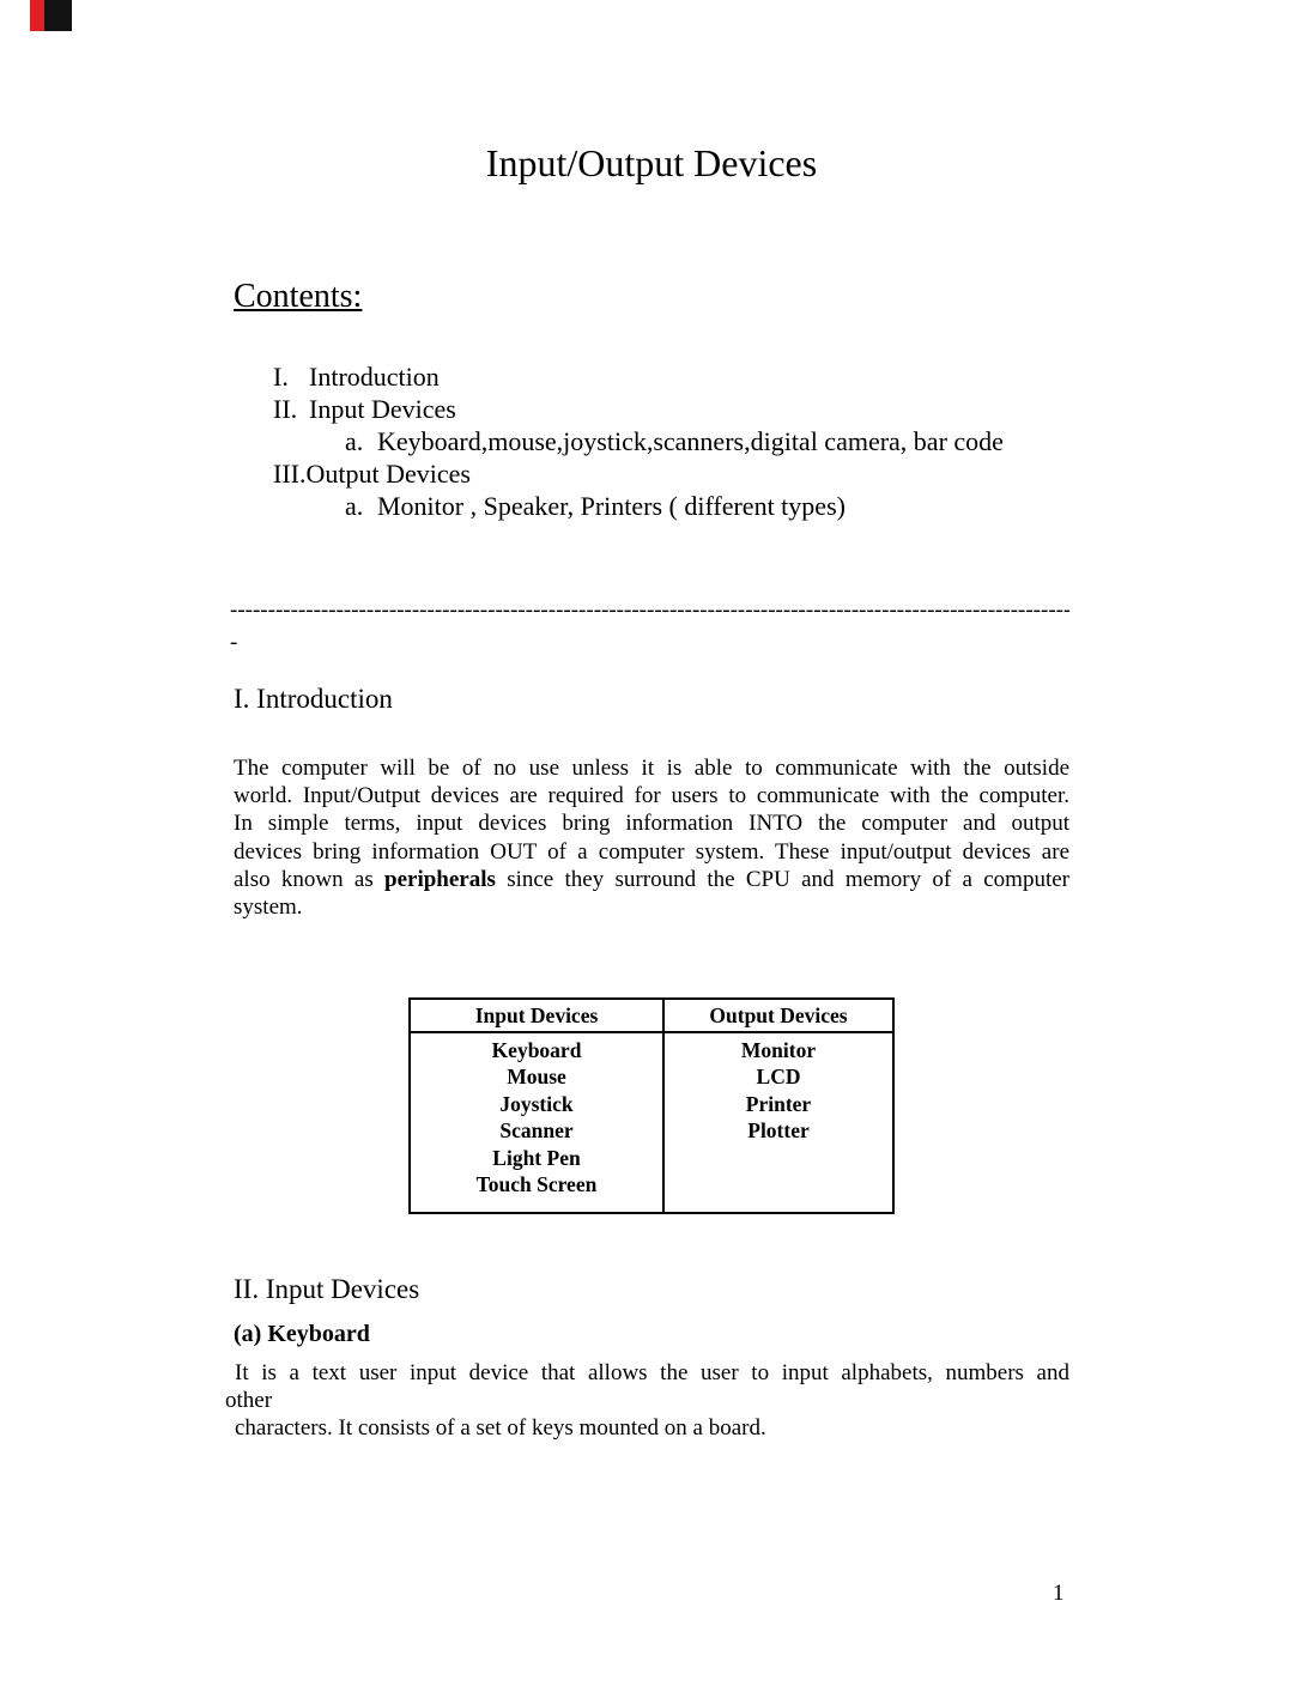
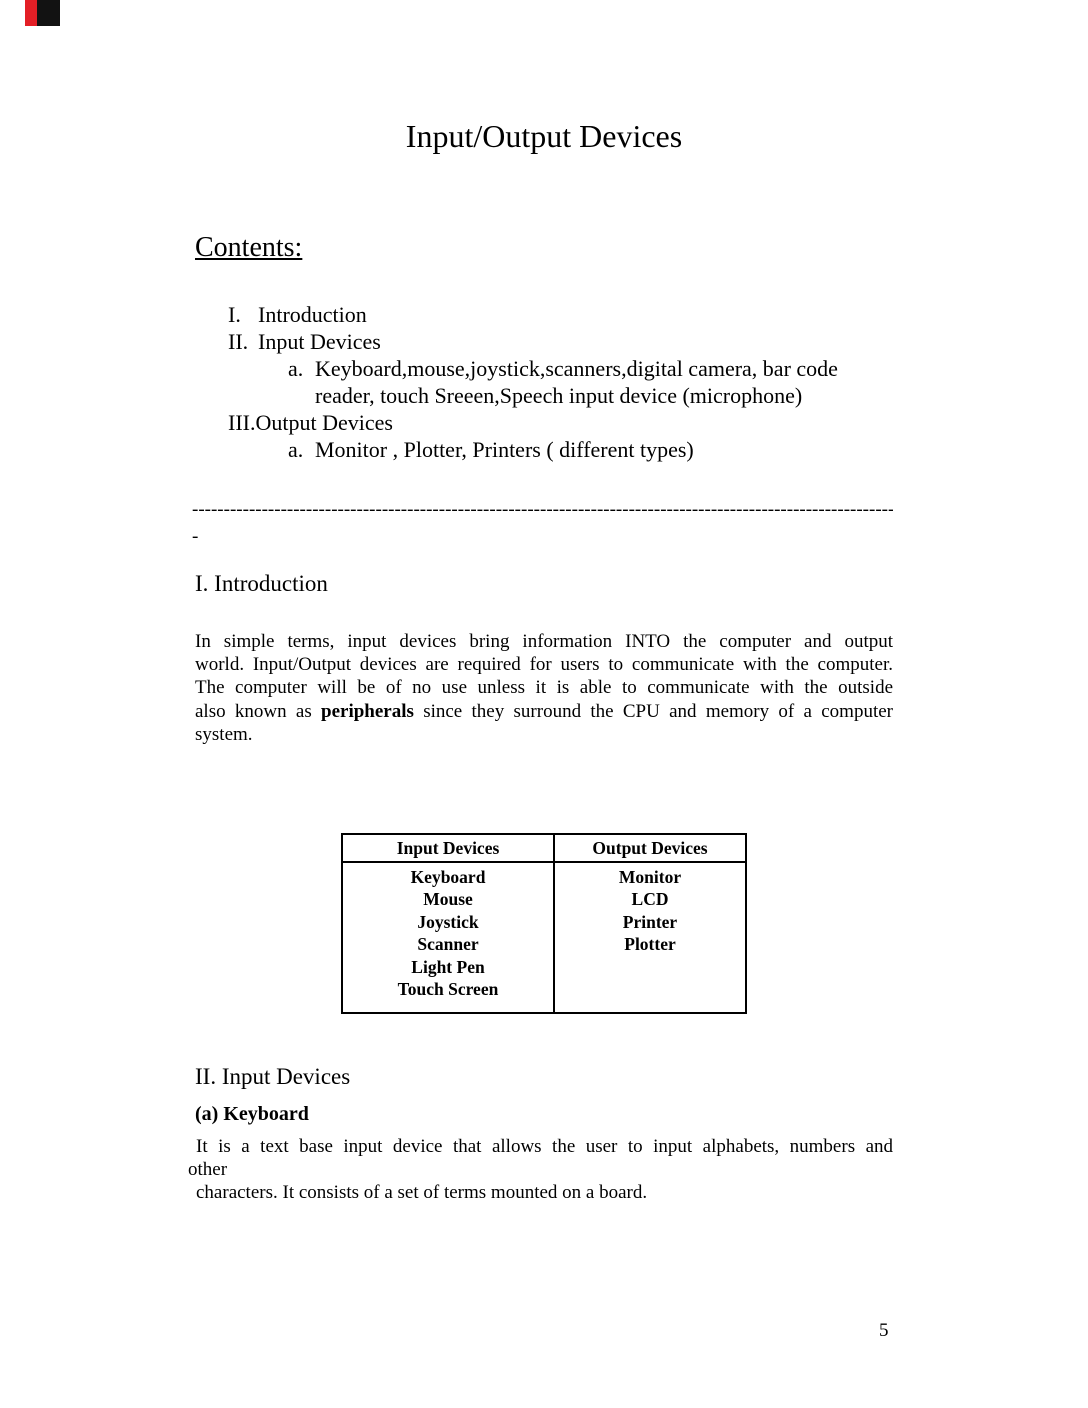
  Input/Output Devices
  Contents:
  I. Introduction
  II. Input Devices
  a. Keyboard,mouse,joystick,scanners,digital camera, bar code
+ reader, touch Sreeen,Speech input device (microphone)
  III.Output Devices
- a. Monitor , Speaker, Printers ( different types)
+ a. Monitor , Plotter, Printers ( different types)
  ---------------------------------------------------------------------------------------------------------------
  -
  I. Introduction
- The computer will be of no use unless it is able to communicate with the outside
+ In simple terms, input devices bring information INTO the computer and output
  world. Input/Output devices are required for users to communicate with the computer.
- In simple terms, input devices bring information INTO the computer and output
+ The computer will be of no use unless it is able to communicate with the outside
- devices bring information OUT of a computer system. These input/output devices are
  also known as peripherals since they surround the CPU and memory of a computer
  system.
  Input Devices	Output Devices
  KeyboardMouseJoystickScannerLight PenTouch Screen	MonitorLCDPrinterPlotter
  II. Input Devices
  (a) Keyboard
- It is a text user input device that allows the user to input alphabets, numbers and
+ It is a text base input device that allows the user to input alphabets, numbers and
  other
- characters. It consists of a set of keys mounted on a board.
+ characters. It consists of a set of terms mounted on a board.
- 1
+ 5
